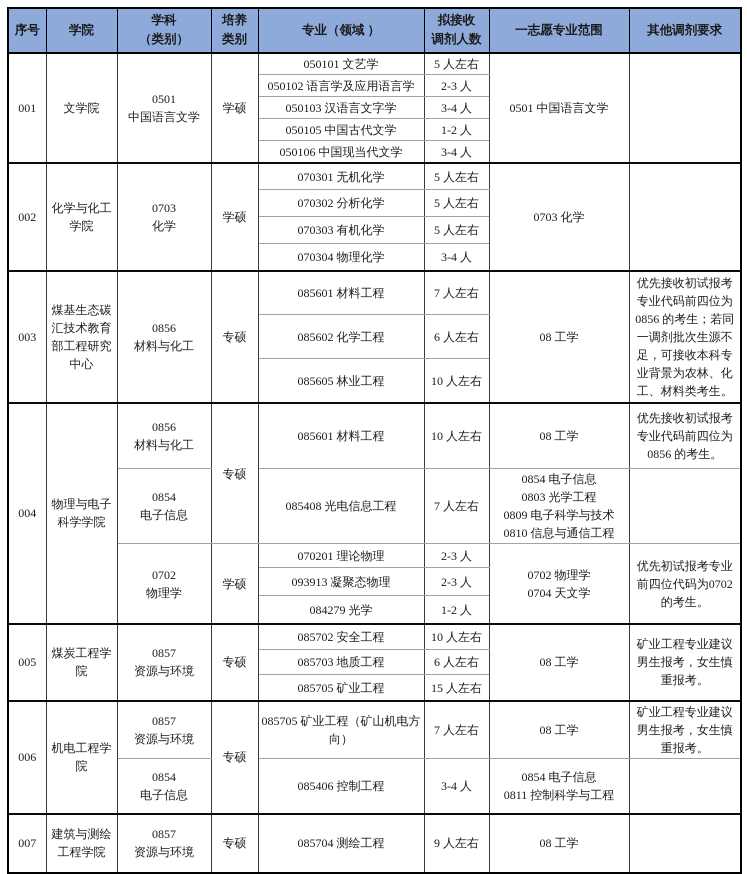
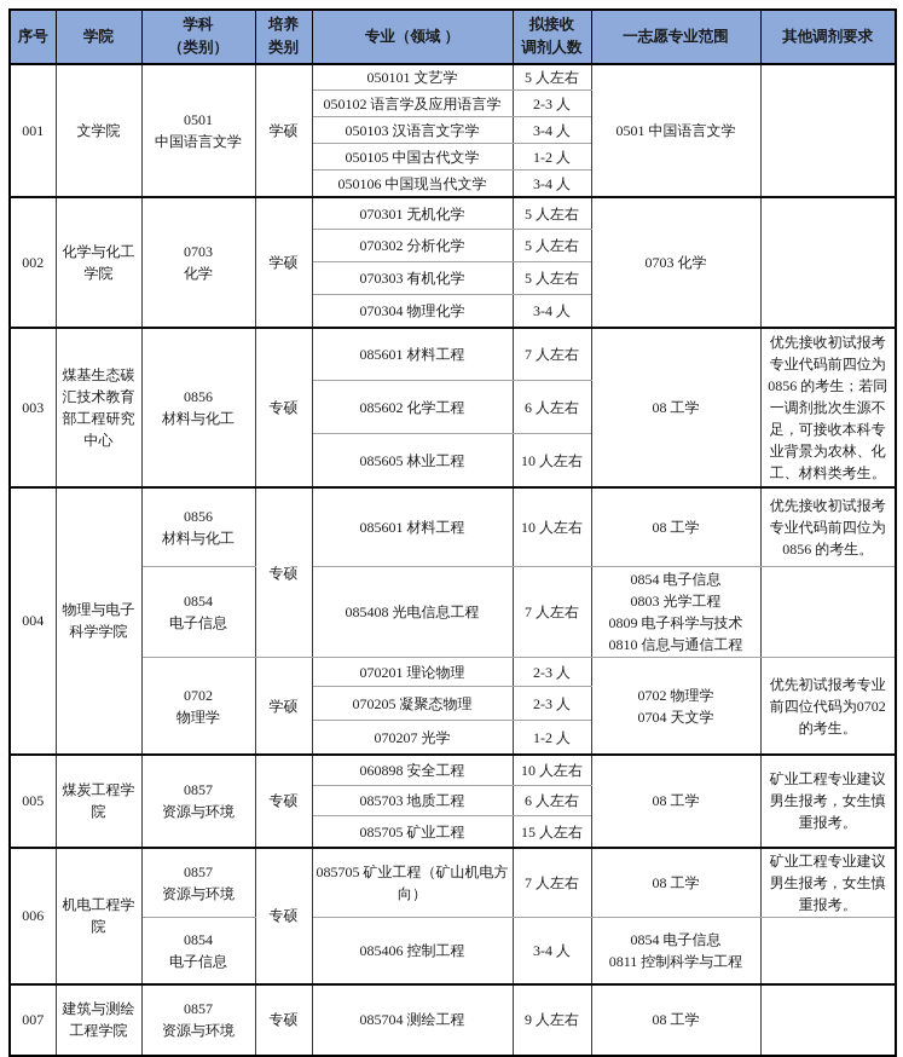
  序号	学院	学科 （类别）	培养 类别	专业（领域 ）	拟接收 调剂人数	一志愿专业范围	其他调剂要求
  001	文学院	0501 中国语言文学	学硕	050101 文艺学	5 人左右	0501 中国语言文学
  050102 语言学及应用语言学	2-3 人
  050103 汉语言文字学	3-4 人
  050105 中国古代文学	1-2 人
  050106 中国现当代文学	3-4 人
  002	化学与化工学院	0703 化学	学硕	070301 无机化学	5 人左右	0703 化学
  070302 分析化学	5 人左右
  070303 有机化学	5 人左右
  070304 物理化学	3-4 人
  003	煤基生态碳汇技术教育部工程研究中心	0856 材料与化工	专硕	085601 材料工程	7 人左右	08 工学	优先接收初试报考专业代码前四位为0856 的考生；若同一调剂批次生源不足，可接收本科专业背景为农林、化工、材料类考生。
  085602 化学工程	6 人左右
  085605 林业工程	10 人左右
  004	物理与电子科学学院	0856 材料与化工	专硕	085601 材料工程	10 人左右	08 工学	优先接收初试报考专业代码前四位为0856 的考生。
  0854 电子信息	085408 光电信息工程	7 人左右	0854 电子信息 0803 光学工程 0809 电子科学与技术 0810 信息与通信工程
  0702 物理学	学硕	070201 理论物理	2-3 人	0702 物理学 0704 天文学	优先初试报考专业前四位代码为0702 的考生。
- 093913 凝聚态物理	2-3 人
+ 070205 凝聚态物理	2-3 人
- 084279 光学	1-2 人
+ 070207 光学	1-2 人
- 005	煤炭工程学院	0857 资源与环境	专硕	085702 安全工程	10 人左右	08 工学	矿业工程专业建议男生报考，女生慎重报考。
+ 005	煤炭工程学院	0857 资源与环境	专硕	060898 安全工程	10 人左右	08 工学	矿业工程专业建议男生报考，女生慎重报考。
  085703 地质工程	6 人左右
  085705 矿业工程	15 人左右
  006	机电工程学院	0857 资源与环境	专硕	085705 矿业工程（矿山机电方向）	7 人左右	08 工学	矿业工程专业建议男生报考，女生慎重报考。
  0854 电子信息	085406 控制工程	3-4 人	0854 电子信息 0811 控制科学与工程
  007	建筑与测绘工程学院	0857 资源与环境	专硕	085704 测绘工程	9 人左右	08 工学
